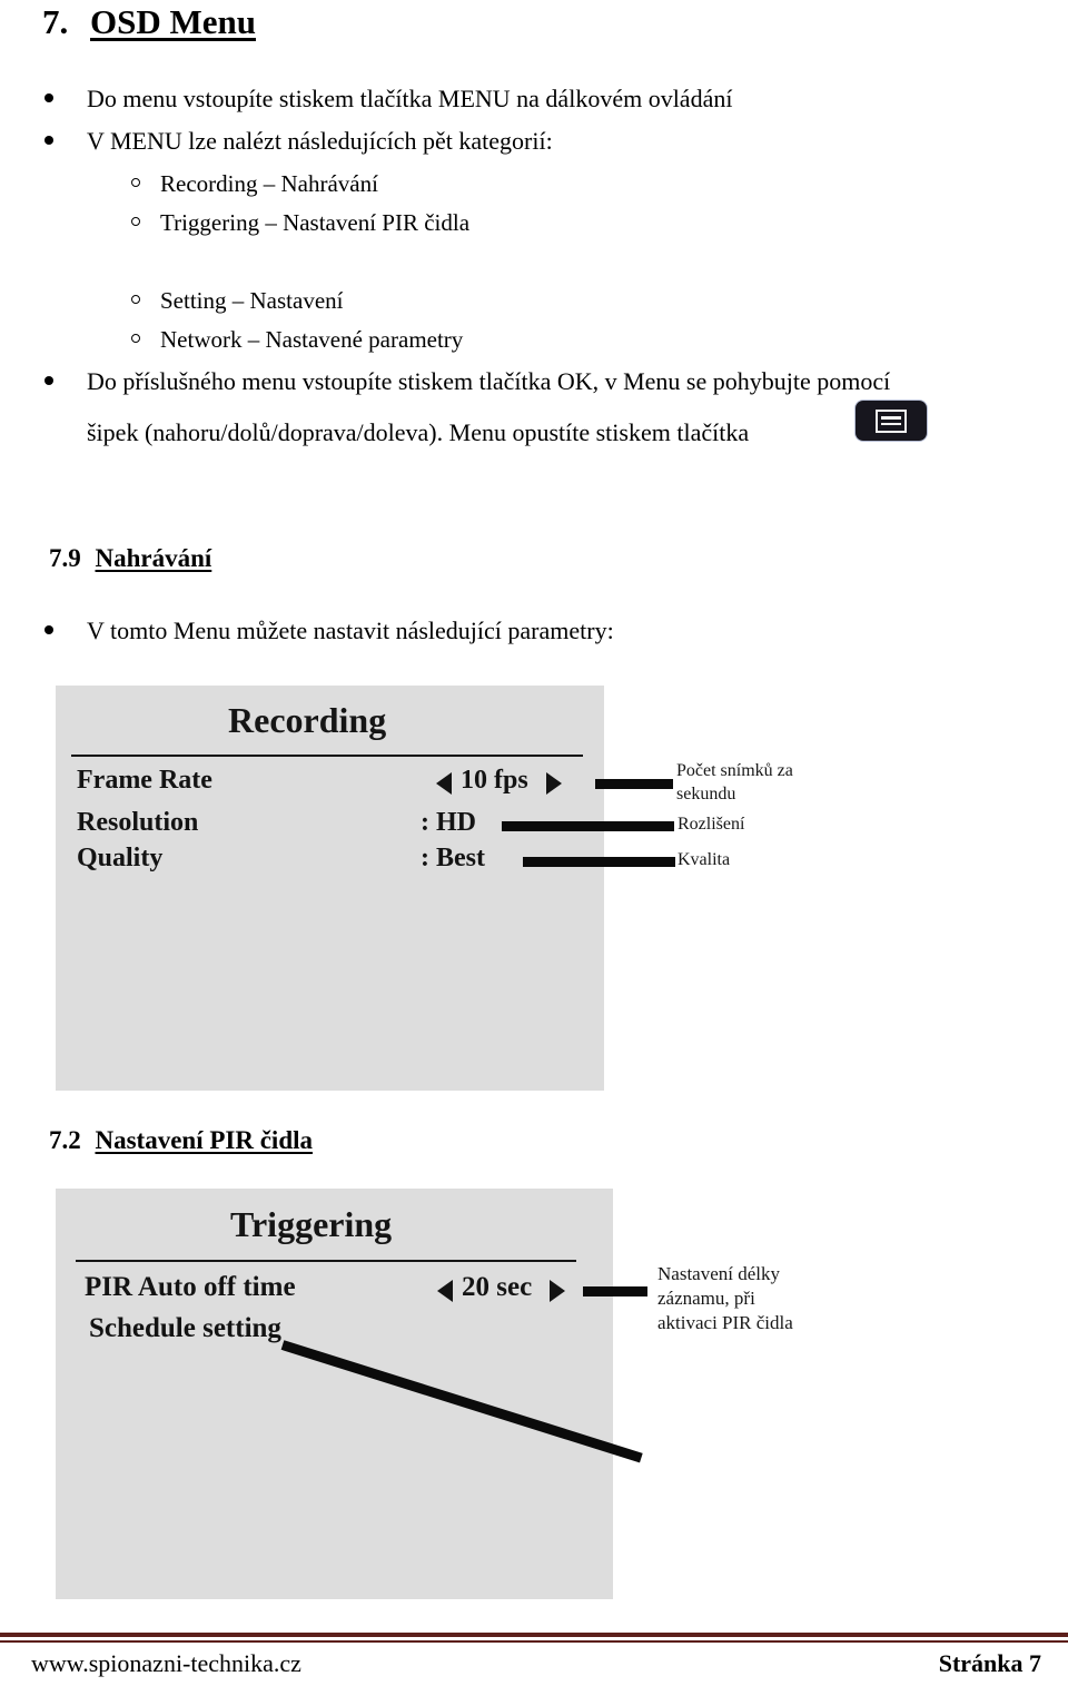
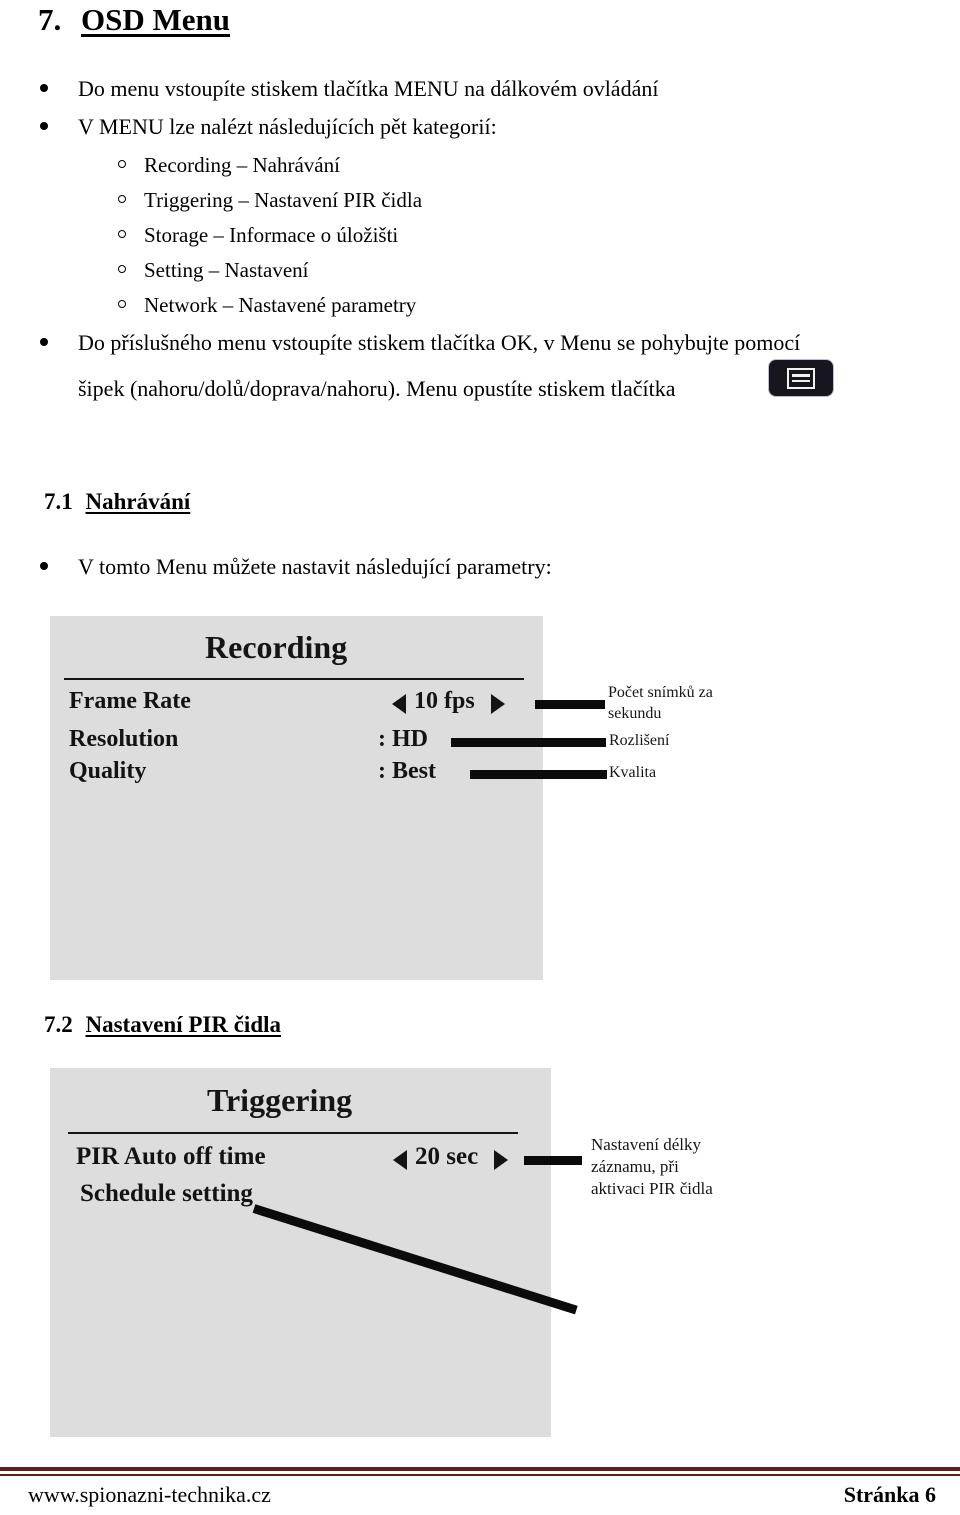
  7. OSD Menu
  Do menu vstoupíte stiskem tlačítka MENU na dálkovém ovládání
  V MENU lze nalézt následujících pět kategorií:
  Recording – Nahrávání
  Triggering – Nastavení PIR čidla
+ Storage – Informace o úložišti
  Setting – Nastavení
  Network – Nastavené parametry
  Do příslušného menu vstoupíte stiskem tlačítka OK, v Menu se pohybujte pomocí
- šipek (nahoru/dolů/doprava/doleva). Menu opustíte stiskem tlačítka
+ šipek (nahoru/dolů/doprava/nahoru). Menu opustíte stiskem tlačítka
- 7.9 Nahrávání
+ 7.1 Nahrávání
  V tomto Menu můžete nastavit následující parametry:
  Recording
  Frame Rate
  10 fps
  Počet snímků za
  sekundu
  Resolution
  : HD
  Rozlišení
  Quality
  : Best
  Kvalita
  7.2 Nastavení PIR čidla
  Triggering
  PIR Auto off time
  20 sec
  Nastavení délky
  záznamu, při
  aktivaci PIR čidla
  Schedule setting
  www.spionazni-technika.cz
- Stránka 7
+ Stránka 6
